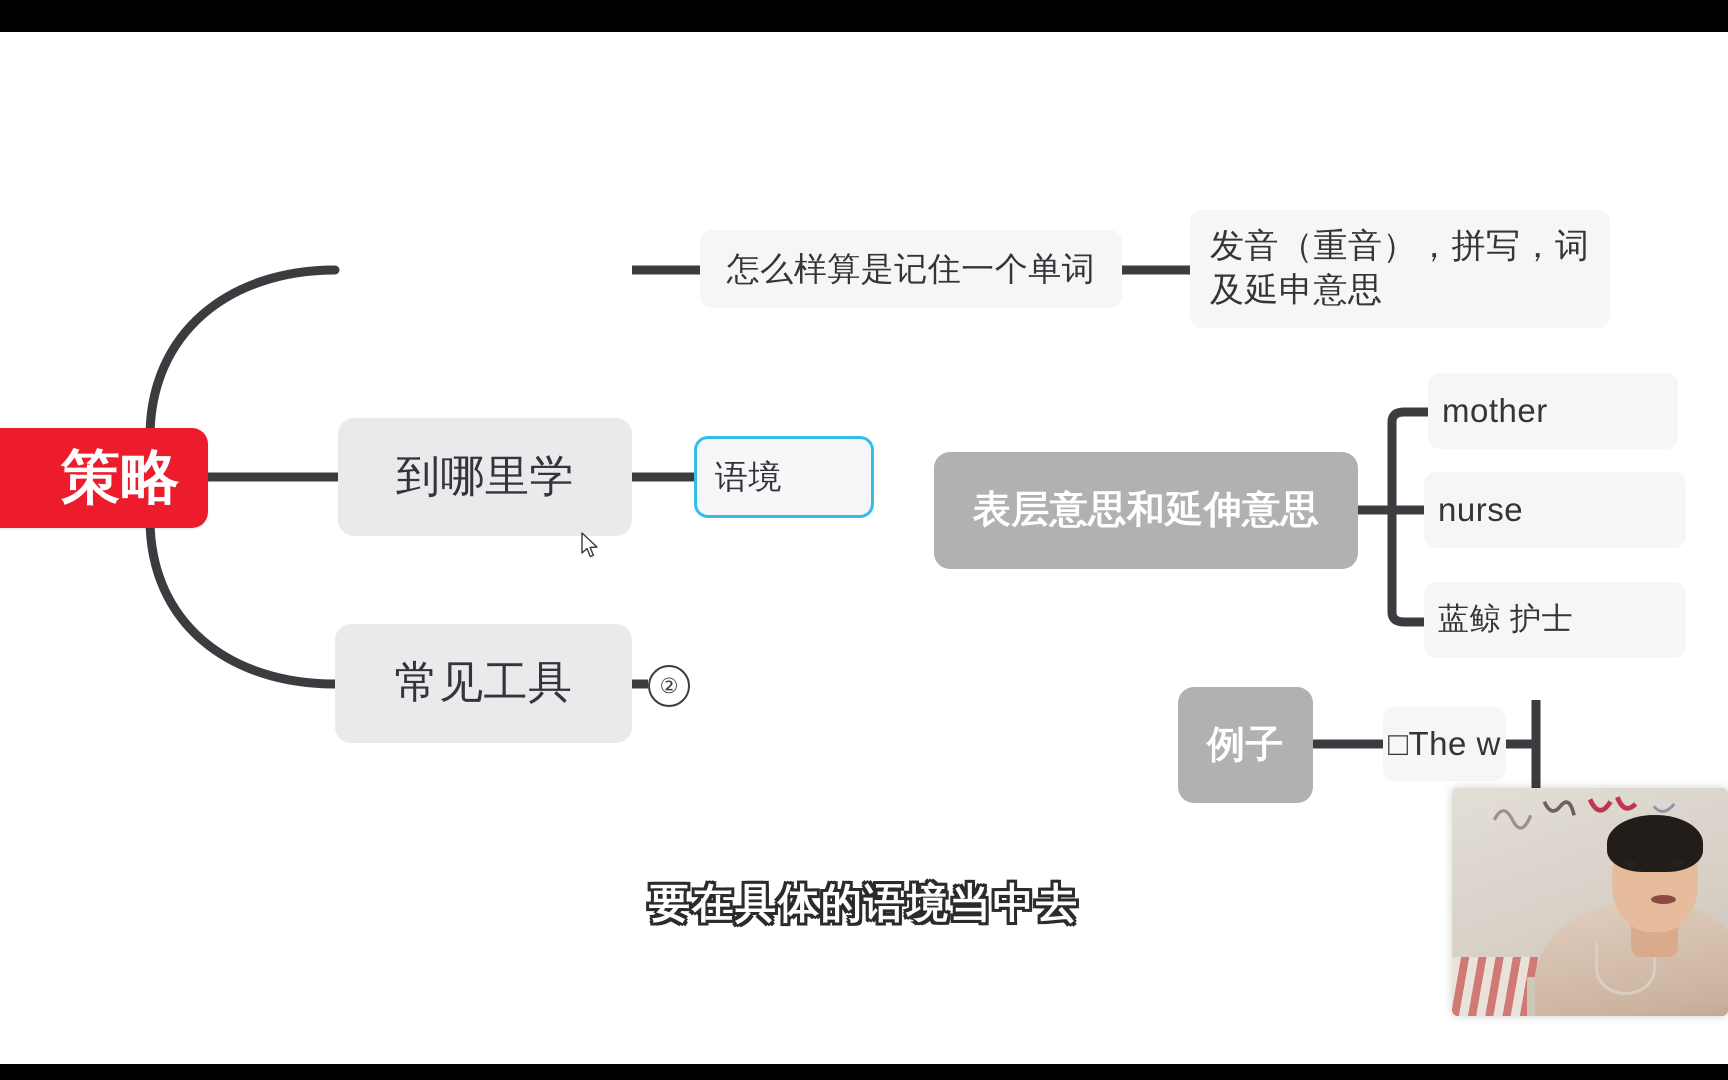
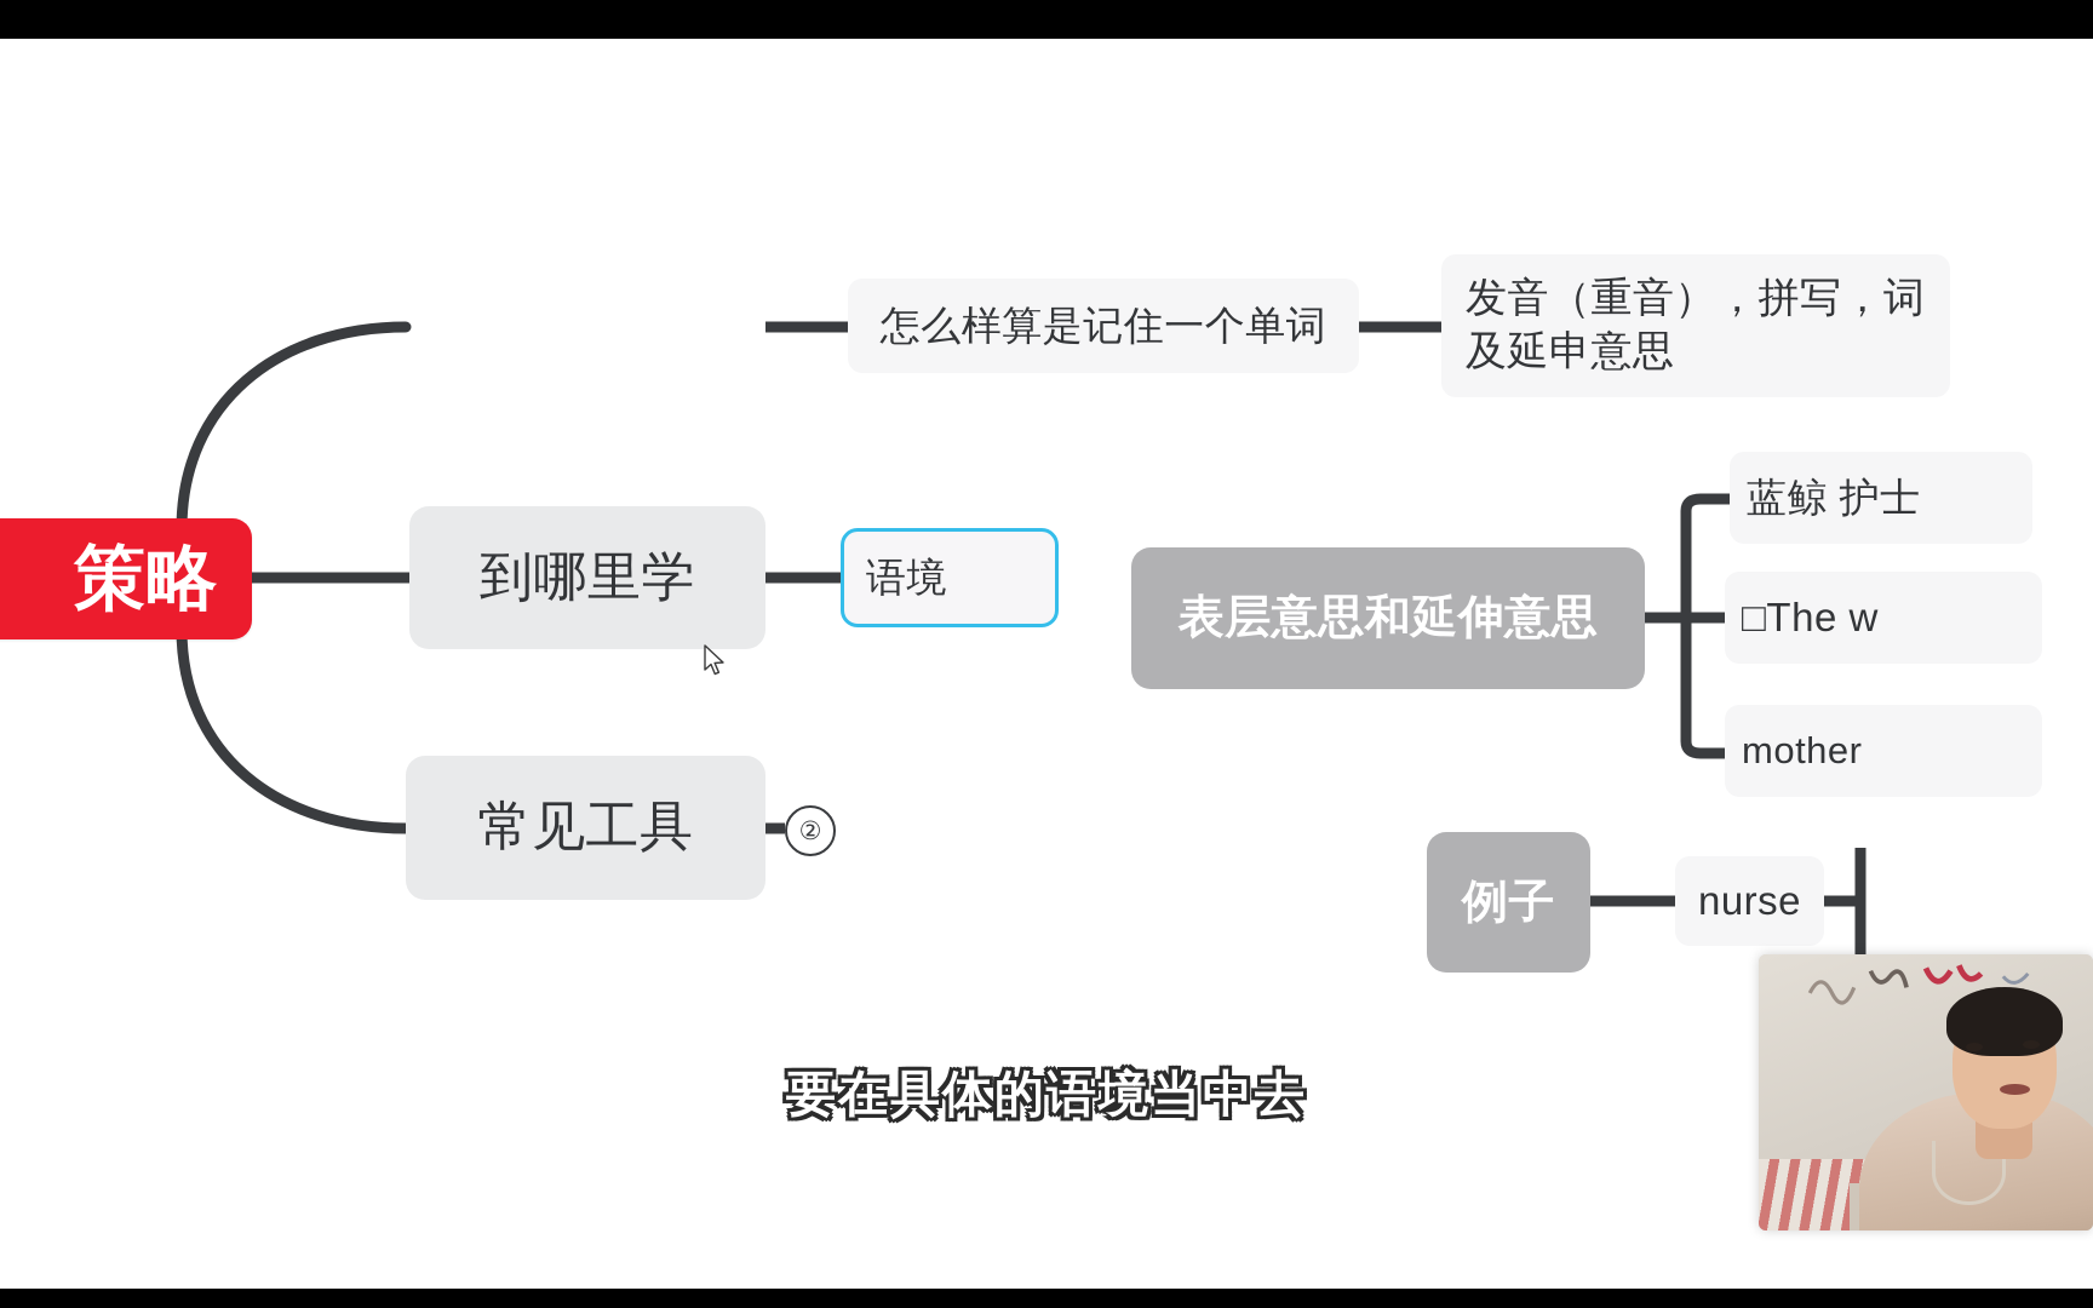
  策略
  到哪里学
  常见工具
  ②
  怎么样算是记住一个单词
  发音（重音），拼写，词及延申意思
  语境
  表层意思和延伸意思
- mother
+ 蓝鲸 护士
- nurse
+ □The w
- 蓝鲸 护士
+ mother
  例子
- □The w
+ nurse
  要在具体的语境当中去
